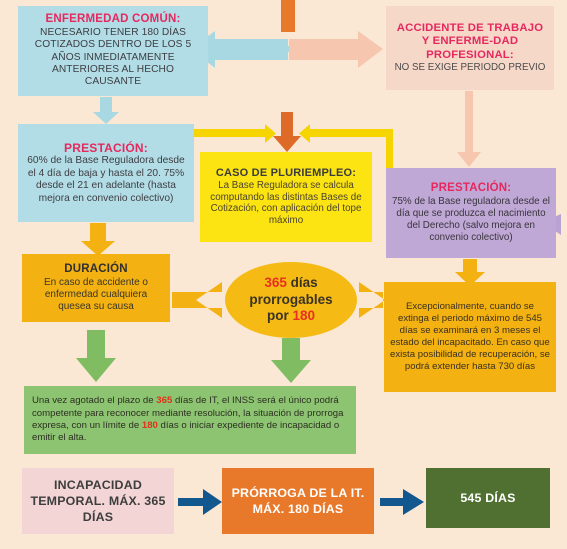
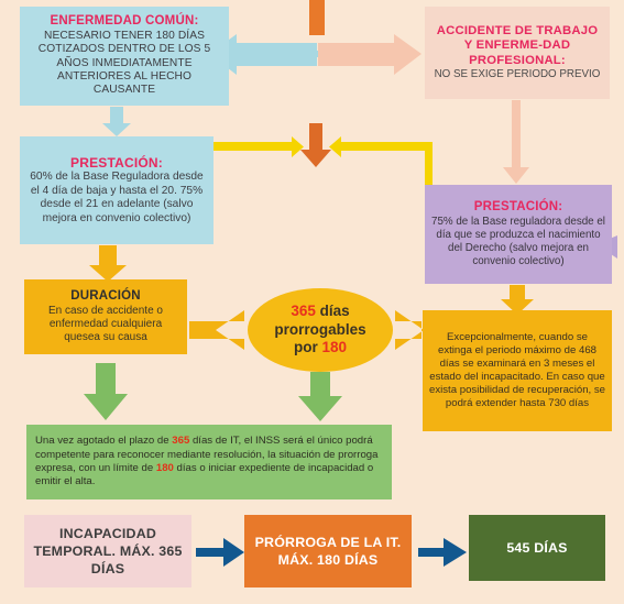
  ENFERMEDAD COMÚN:
  NECESARIO TENER 180 DÍAS COTIZADOS DENTRO DE LOS 5 AÑOS INMEDIATAMENTE ANTERIORES AL HECHO CAUSANTE
  ACCIDENTE DE TRABAJO Y ENFERME-DAD PROFESIONAL:
  NO SE EXIGE PERIODO PREVIO
  PRESTACIÓN:
- 60% de la Base Reguladora desde el 4 día de baja y hasta el 20. 75% desde el 21 en adelante (hasta mejora en convenio colectivo)
+ 60% de la Base Reguladora desde el 4 día de baja y hasta el 20. 75% desde el 21 en adelante (salvo mejora en convenio colectivo)
- CASO DE PLURIEMPLEO:
- La Base Reguladora se calcula computando las distintas Bases de Cotización, con aplicación del tope máximo
  PRESTACIÓN:
  75% de la Base reguladora desde el día que se produzca el nacimiento del Derecho (salvo mejora en convenio colectivo)
  DURACIÓN
  En caso de accidente o enfermedad cualquiera quesea su causa
  365 días
  prorrogables
  por 180
- Excepcionalmente, cuando se extinga el periodo máximo de 545 días se examinará en 3 meses el estado del incapacitado. En caso que exista posibilidad de recuperación, se podrá extender hasta 730 días
+ Excepcionalmente, cuando se extinga el periodo máximo de 468 días se examinará en 3 meses el estado del incapacitado. En caso que exista posibilidad de recuperación, se podrá extender hasta 730 días
  Una vez agotado el plazo de 365 días de IT, el INSS será el único podrá competente para reconocer mediante resolución, la situación de prorroga expresa, con un límite de 180 días o iniciar expediente de incapacidad o emitir el alta.
  INCAPACIDAD TEMPORAL. MÁX. 365 DÍAS
  PRÓRROGA DE LA IT. MÁX. 180 DÍAS
  545 DÍAS
